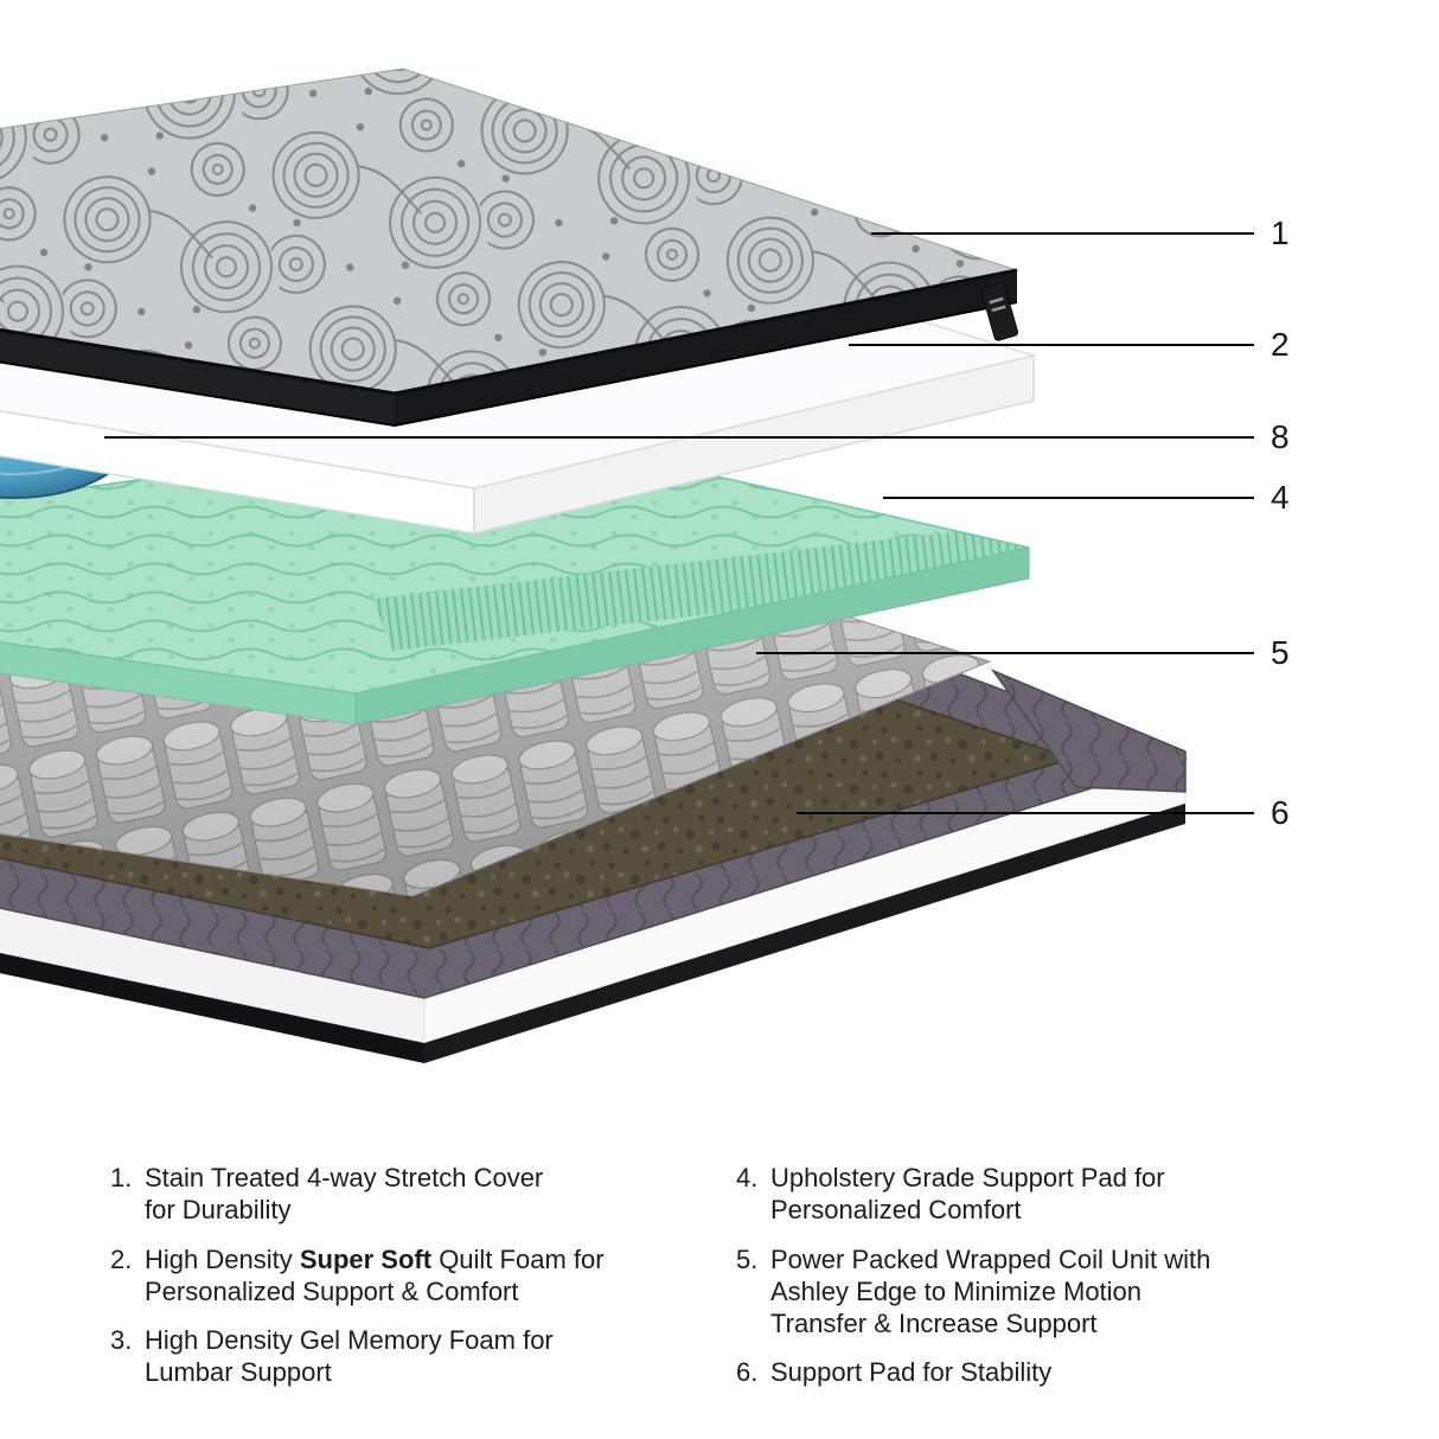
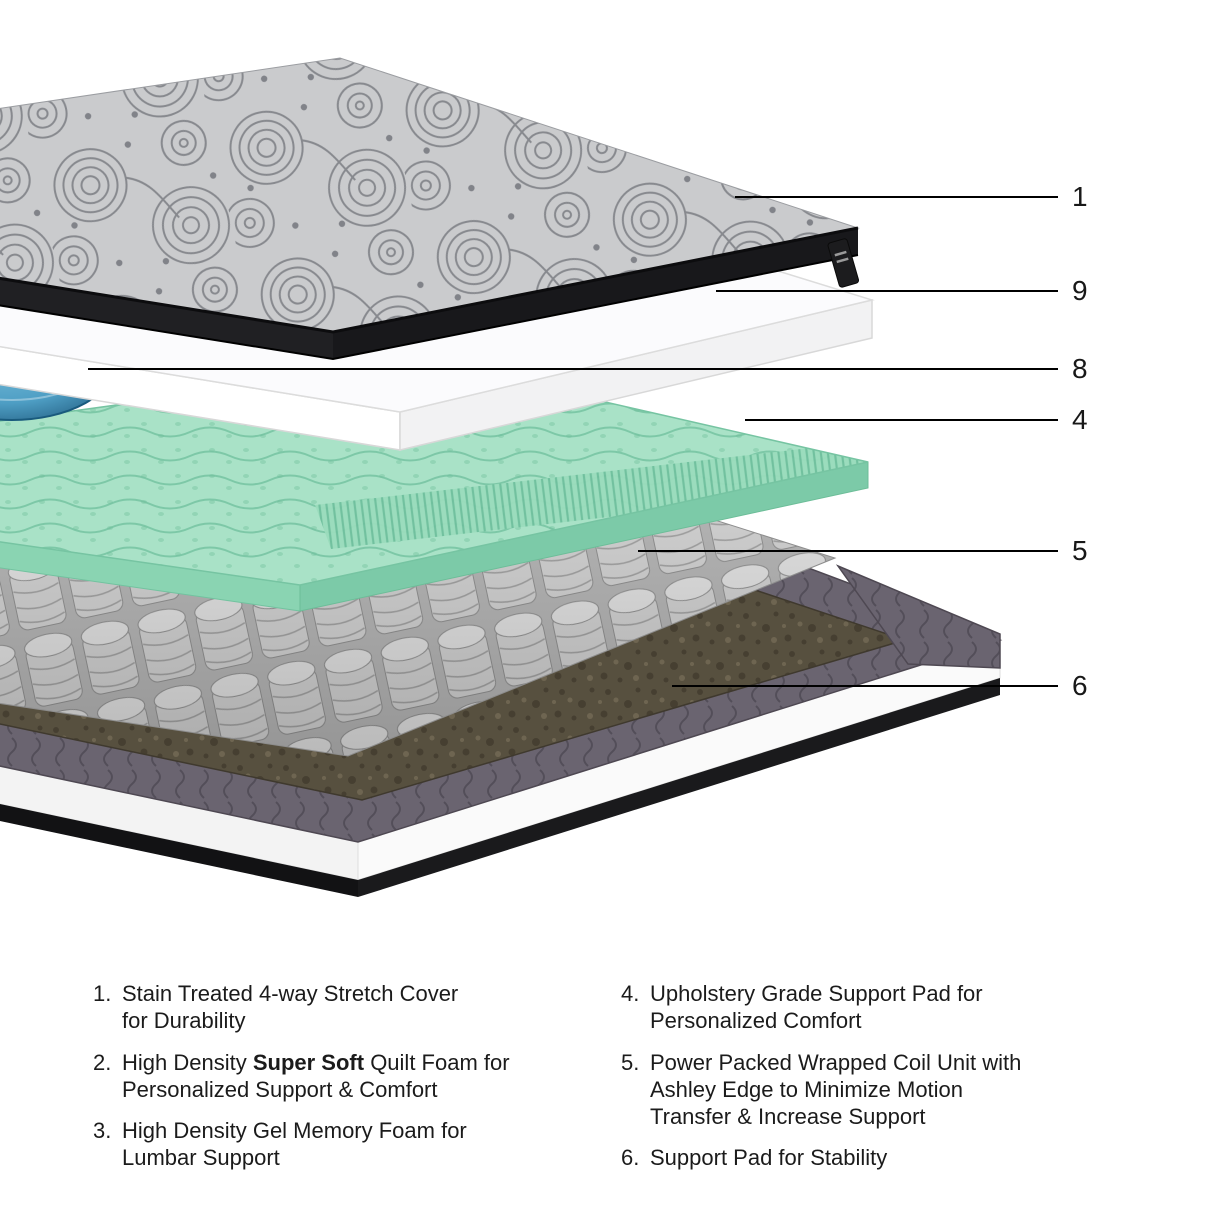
  1
- 2
+ 9
  8
  4
  5
  6
  1.
  Stain Treated 4-way Stretch Cover
  for Durability
  2.
  High Density Super Soft Quilt Foam for
  Personalized Support & Comfort
  3.
  High Density Gel Memory Foam for
  Lumbar Support
  4.
  Upholstery Grade Support Pad for
  Personalized Comfort
  5.
  Power Packed Wrapped Coil Unit with
  Ashley Edge to Minimize Motion
  Transfer & Increase Support
  6.
  Support Pad for Stability
